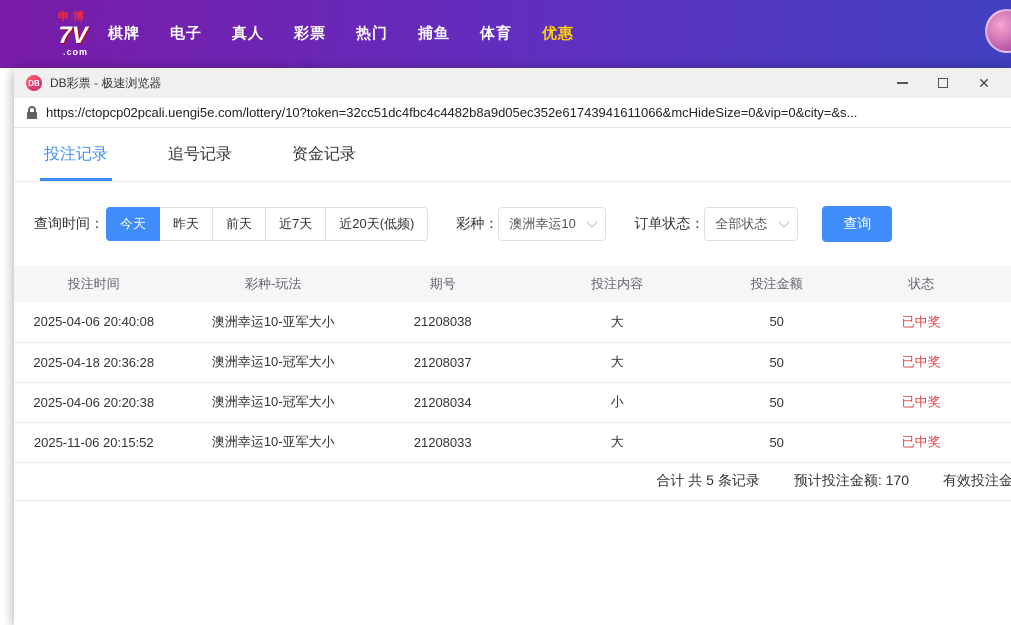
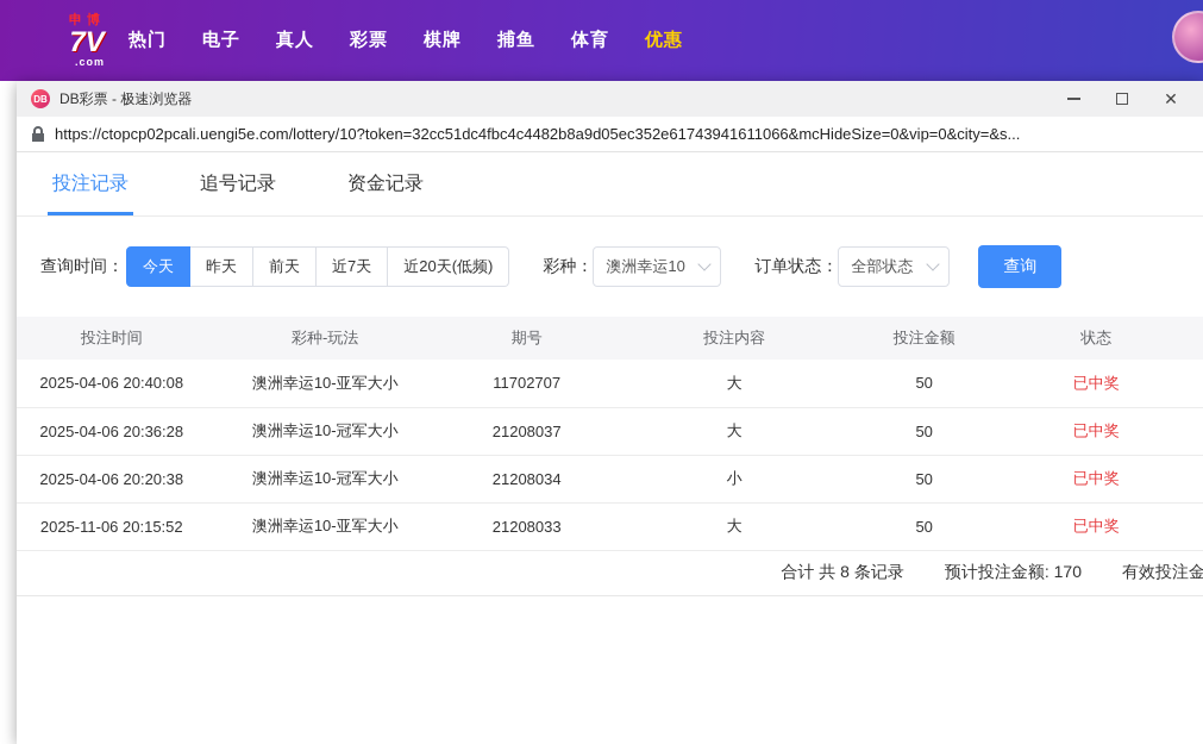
  申博
  7V
  .com
- 棋牌
+ 热门
  电子
  真人
  彩票
- 热门
+ 棋牌
  捕鱼
  体育
  优惠
  DB
  DB彩票 - 极速浏览器
  ✕
  https://ctopcp02pcali.uengi5e.com/lottery/10?token=32cc51dc4fbc4c4482b8a9d05ec352e61743941611066&mcHideSize=0&vip=0&city=&s...
  投注记录
  追号记录
  资金记录
  查询时间：
  今天
  昨天
  前天
  近7天
  近20天(低频)
  彩种：
  澳洲幸运10
  订单状态：
  全部状态
  查询
  投注时间	彩种-玩法	期号	投注内容	投注金额	状态
- 2025-04-06 20:40:08	澳洲幸运10-亚军大小	21208038	大	50	已中奖
+ 2025-04-06 20:40:08	澳洲幸运10-亚军大小	11702707	大	50	已中奖
- 2025-04-18 20:36:28	澳洲幸运10-冠军大小	21208037	大	50	已中奖
+ 2025-04-06 20:36:28	澳洲幸运10-冠军大小	21208037	大	50	已中奖
  2025-04-06 20:20:38	澳洲幸运10-冠军大小	21208034	小	50	已中奖
  2025-11-06 20:15:52	澳洲幸运10-亚军大小	21208033	大	50	已中奖
- 合计 共 5 条记录
+ 合计 共 8 条记录
  预计投注金额: 170
  有效投注金
